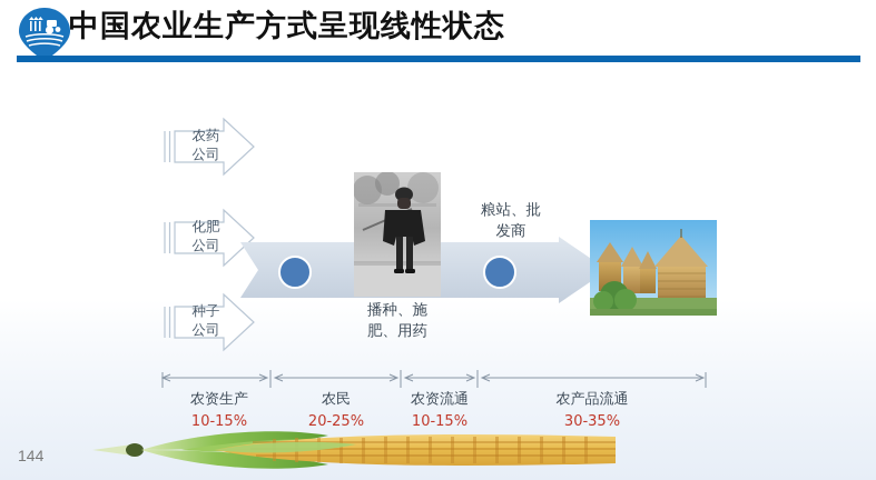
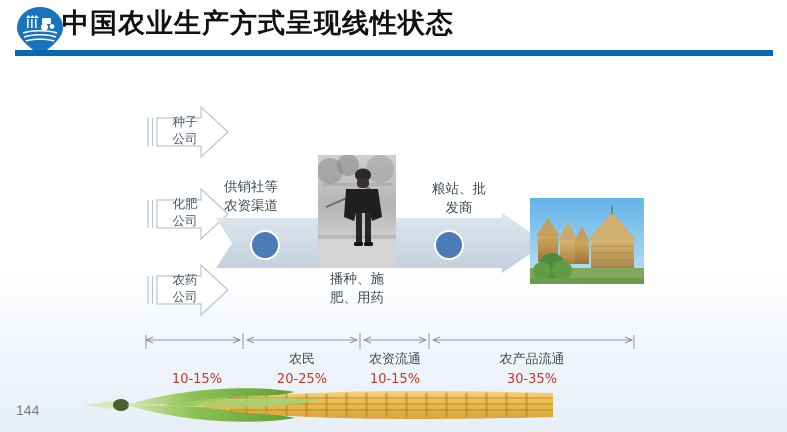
  中国农业生产方式呈现线性状态
- 农药
+ 种子
  公司
  化肥
  公司
- 种子
+ 农药
  公司
+ 供销社等
+ 农资渠道
  播种、施
  肥、用药
  粮站、批
  发商
- 农资生产
  10-15%
  农民
  20-25%
  农资流通
  10-15%
  农产品流通
  30-35%
  144
